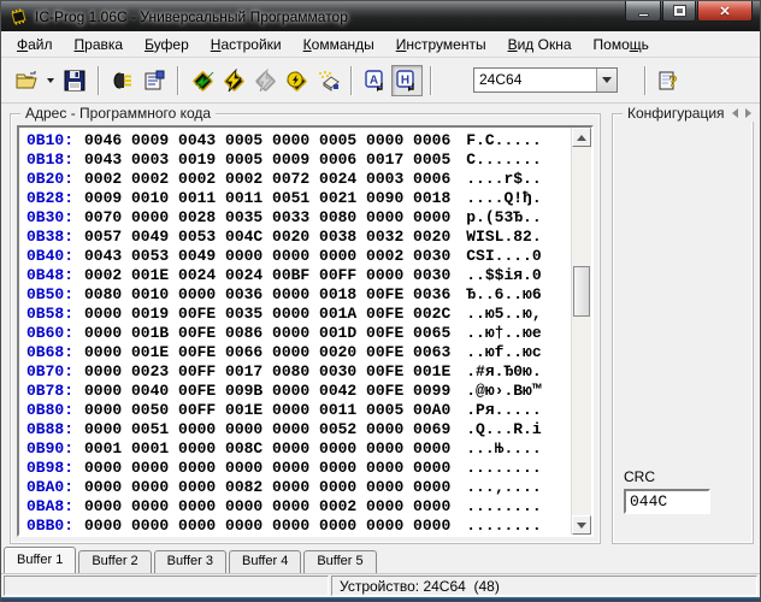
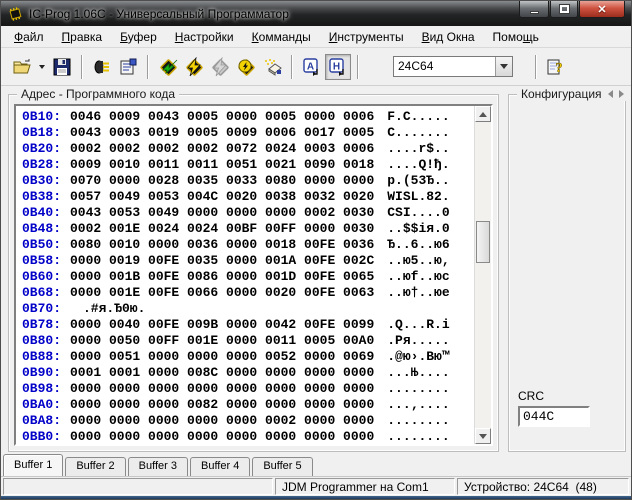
  IC-Prog 1.06C - Универсальный Программатор
  ✕
  Файл
  Правка
  Буфер
  Настройки
  Комманды
  Инструменты
  Вид Окна
  Помощь
  A
  H
  24C64
  ?
  Адрес - Программного кода
  0B10:
  0046 0009 0043 0005 0000 0005 0000 0006
  F.C.....
  0B18:
  0043 0003 0019 0005 0009 0006 0017 0005
  C.......
  0B20:
  0002 0002 0002 0002 0072 0024 0003 0006
  ....r$..
  0B28:
  0009 0010 0011 0011 0051 0021 0090 0018
  ....Q!ђ.
  0B30:
  0070 0000 0028 0035 0033 0080 0000 0000
  p.(53Ђ..
  0B38:
  0057 0049 0053 004C 0020 0038 0032 0020
  WISL.82.
  0B40:
  0043 0053 0049 0000 0000 0000 0002 0030
  CSI....0
  0B48:
  0002 001E 0024 0024 00BF 00FF 0000 0030
  ..$$ія.0
  0B50:
  0080 0010 0000 0036 0000 0018 00FE 0036
  Ђ..6..ю6
  0B58:
  0000 0019 00FE 0035 0000 001A 00FE 002C
  ..ю5..ю,
  0B60:
  0000 001B 00FE 0086 0000 001D 00FE 0065
- ..ю†..юe
+ ..юf..юc
  0B68:
  0000 001E 00FE 0066 0000 0020 00FE 0063
- ..юf..юc
+ ..ю†..юe
  0B70:
- 0000 0023 00FF 0017 0080 0030 00FE 001E
  .#я.Ђ0ю.
  0B78:
  0000 0040 00FE 009B 0000 0042 00FE 0099
- .@ю›.Вю™
+ .Q...R.i
  0B80:
  0000 0050 00FF 001E 0000 0011 0005 00A0
  .Ря.....
  0B88:
  0000 0051 0000 0000 0000 0052 0000 0069
- .Q...R.i
+ .@ю›.Вю™
  0B90:
  0001 0001 0000 008C 0000 0000 0000 0000
  ...Њ....
  0B98:
  0000 0000 0000 0000 0000 0000 0000 0000
  ........
  0BA0:
  0000 0000 0000 0082 0000 0000 0000 0000
  ...‚....
  0BA8:
  0000 0000 0000 0000 0000 0002 0000 0000
  ........
  0BB0:
  0000 0000 0000 0000 0000 0000 0000 0000
  ........
  Конфигурация
  CRC
  044C
  Buffer 1
  Buffer 2
  Buffer 3
  Buffer 4
  Buffer 5
+ JDM Programmer на Com1
  Устройство: 24C64 (48)
